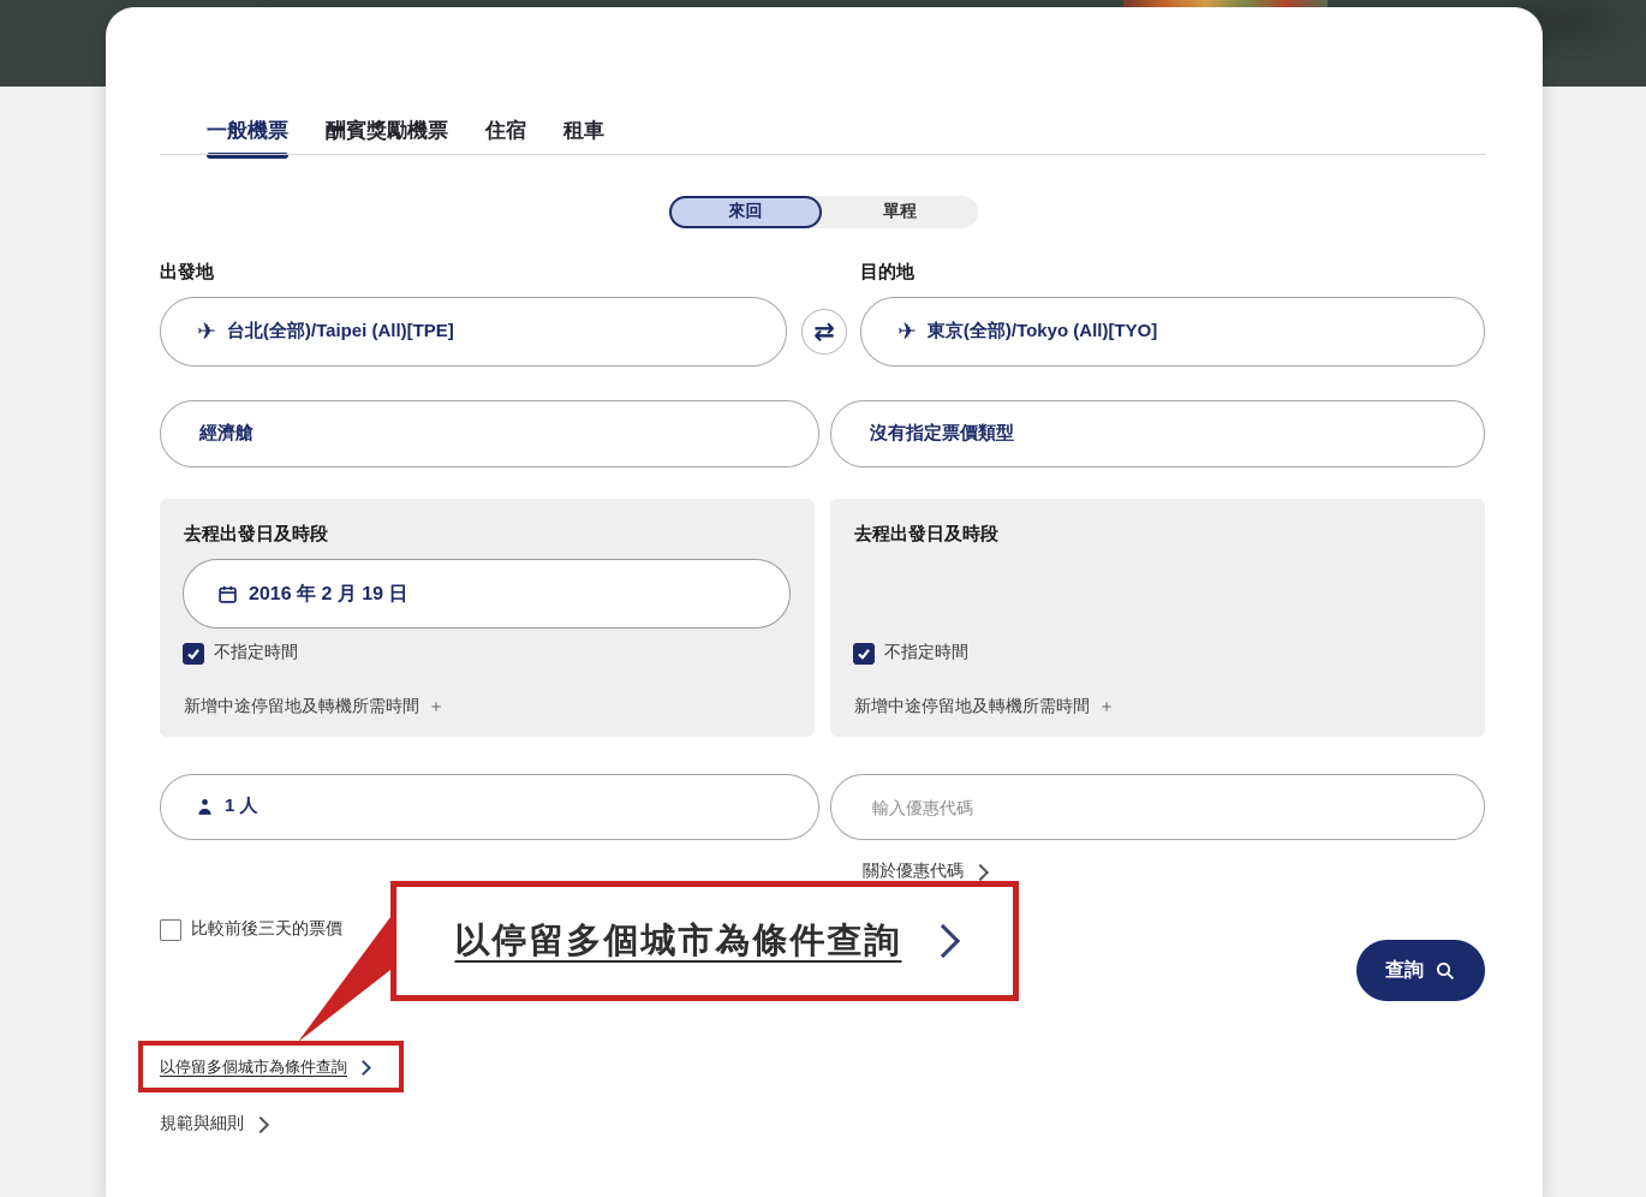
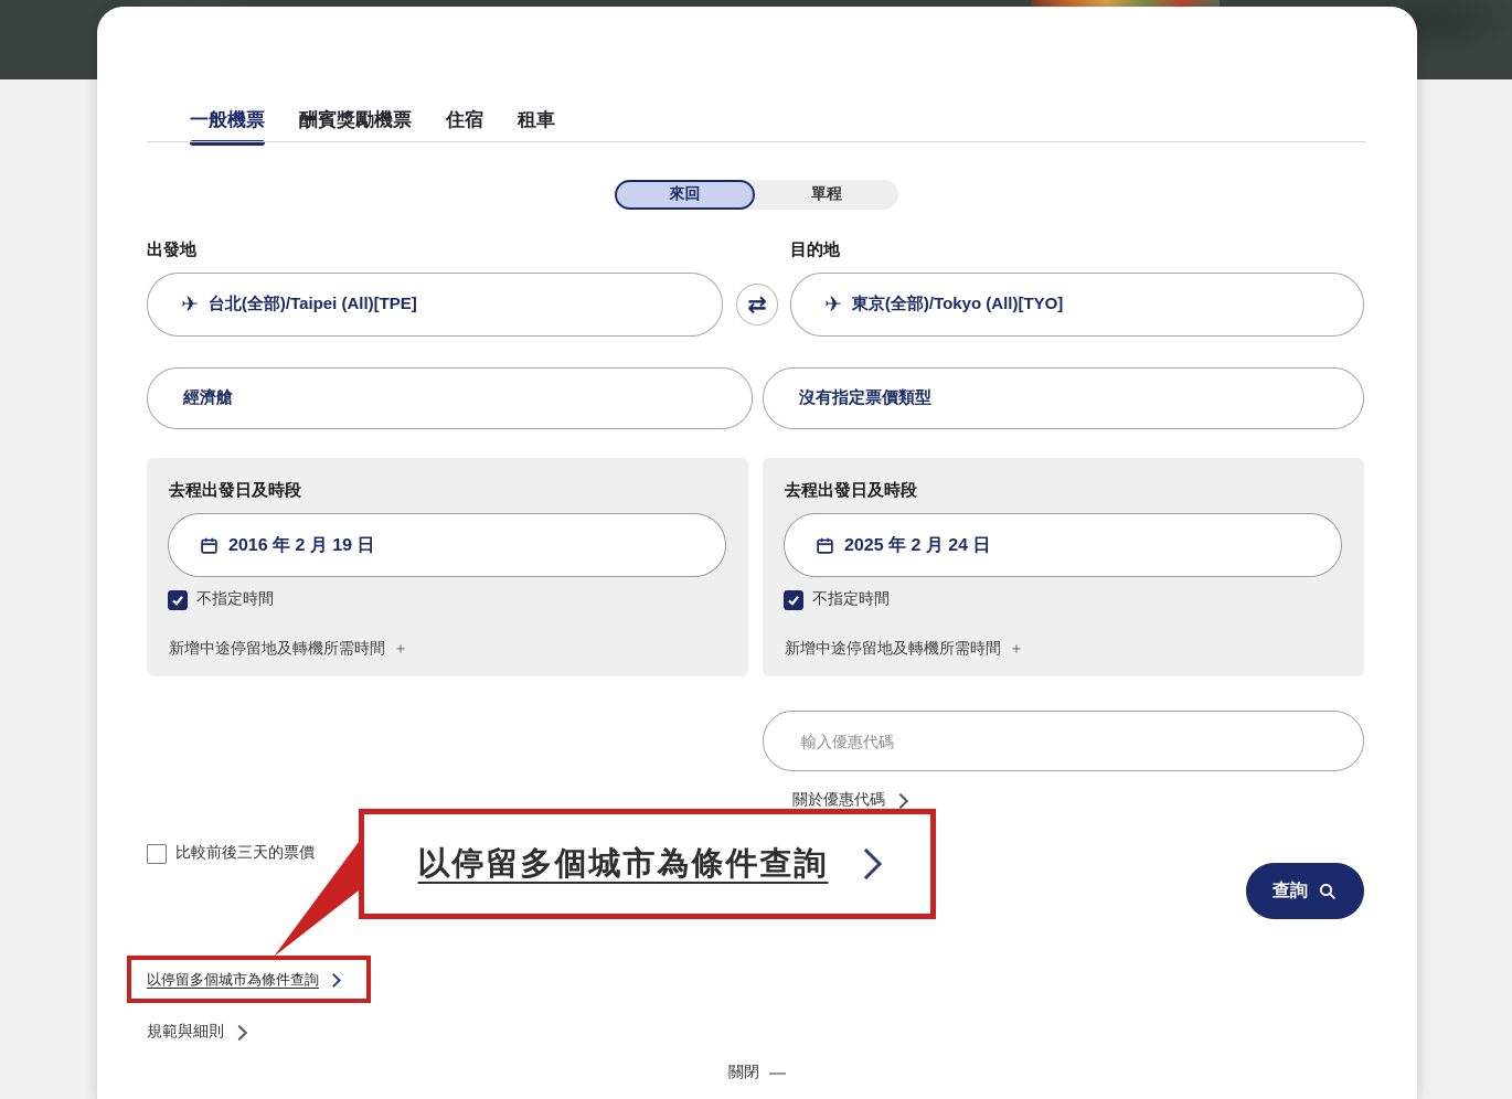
  一般機票
  酬賓獎勵機票
  住宿
  租車
  來回
  單程
  出發地
  目的地
  ✈
  台北(全部)/Taipei (All)[TPE]
  ⇄
  ✈
  東京(全部)/Tokyo (All)[TYO]
  經濟艙
  沒有指定票價類型
  去程出發日及時段
  2016 年 2 月 19 日
  不指定時間
  新增中途停留地及轉機所需時間
  ＋
  去程出發日及時段
+ 2025 年 2 月 24 日
  不指定時間
  新增中途停留地及轉機所需時間
  ＋
- 1 人
  輸入優惠代碼
  關於優惠代碼
  比較前後三天的票價
  規範與細則
  查詢
+ 關閉
+ —
  以停留多個城市為條件查詢
  以停留多個城市為條件查詢
